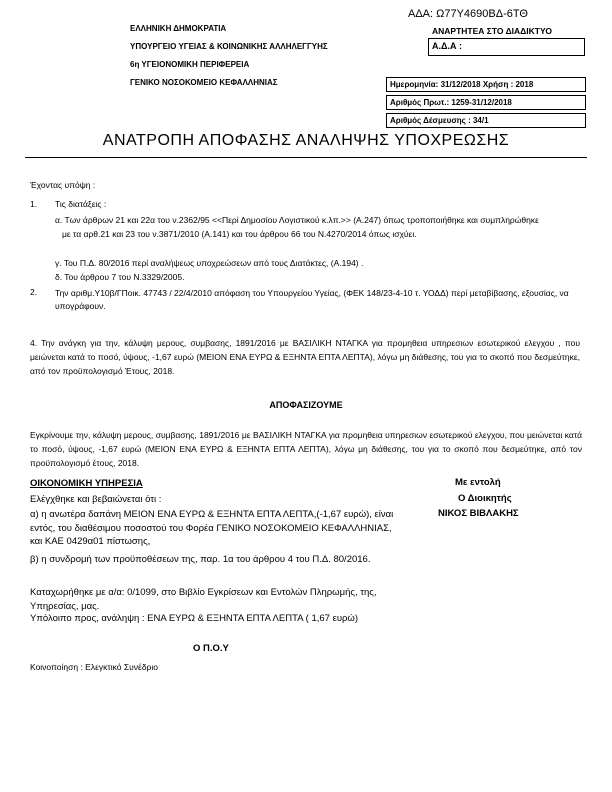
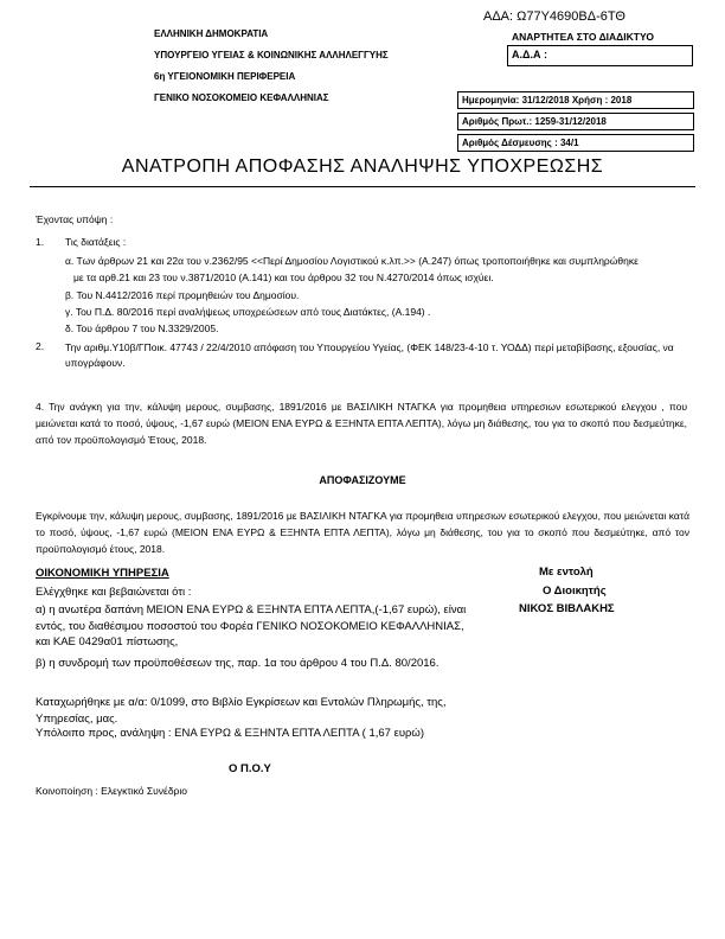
  ΑΔΑ: Ω77Υ4690ΒΔ-6ΤΘ
  ΕΛΛΗΝΙΚΗ ΔΗΜΟΚΡΑΤΙΑ
  ΥΠΟΥΡΓΕΙΟ ΥΓΕΙΑΣ & ΚΟΙΝΩΝΙΚΗΣ ΑΛΛΗΛΕΓΓΥΗΣ
  6η ΥΓΕΙΟΝΟΜΙΚΗ ΠΕΡΙΦΕΡΕΙΑ
  ΓΕΝΙΚΟ ΝΟΣΟΚΟΜΕΙΟ ΚΕΦΑΛΛΗΝΙΑΣ
  ΑΝΑΡΤΗΤΕΑ ΣΤΟ ΔΙΑΔΙΚΤΥΟ
  Α.Δ.Α :
  Ημερομηνία: 31/12/2018 Χρήση : 2018
  Αριθμός Πρωτ.: 1259-31/12/2018
  Αριθμός Δέσμευσης : 34/1
  ΑΝΑΤΡΟΠΗ ΑΠΟΦΑΣΗΣ ΑΝΑΛΗΨΗΣ ΥΠΟΧΡΕΩΣΗΣ
  Έχοντας υπόψη :
  1.
  Τις διατάξεις :
  α. Των άρθρων 21 και 22α του ν.2362/95 <<Περί Δημοσίου Λογιστικού κ.λπ.>> (Α.247) όπως τροποποιήθηκε και συμπληρώθηκε
- με τα αρθ.21 και 23 του ν.3871/2010 (Α.141) και του άρθρου 66 του Ν.4270/2014 όπως ισχύει.
+ με τα αρθ.21 και 23 του ν.3871/2010 (Α.141) και του άρθρου 32 του Ν.4270/2014 όπως ισχύει.
+ β. Του Ν.4412/2016 περί προμηθειών του Δημοσίου.
  γ. Του Π.Δ. 80/2016 περί αναλήψεως υποχρεώσεων από τους Διατάκτες, (Α.194) .
  δ. Του άρθρου 7 του Ν.3329/2005.
  2.
  Την αριθμ.Υ10β/ΓΠοικ. 47743 / 22/4/2010 απόφαση του Υπουργείου Υγείας, (ΦΕΚ 148/23-4-10 τ. ΥΟΔΔ) περί μεταβίβασης, εξουσίας, να υπογράφουν.
  4. Την ανάγκη για την, κάλυψη μερους, συμβασης, 1891/2016 με ΒΑΣΙΛΙΚΗ ΝΤΑΓΚΑ για προμηθεια υπηρεσιων εσωτερικού ελεγχου , που μειώνεται κατά το ποσό, ύψους, -1,67 ευρώ (ΜΕΙΟΝ ΕΝΑ ΕΥΡΩ & ΕΞΗΝΤΑ ΕΠΤΑ ΛΕΠΤΑ), λόγω μη διάθεσης, του για το σκοπό που δεσμεύτηκε, από τον προϋπολογισμό Έτους, 2018.
  ΑΠΟΦΑΣΙΖΟΥΜΕ
  Εγκρίνουμε την, κάλυψη μερους, συμβασης, 1891/2016 με ΒΑΣΙΛΙΚΗ ΝΤΑΓΚΑ για προμηθεια υπηρεσιων εσωτερικού ελεγχου, που μειώνεται κατά το ποσό, ύψους, -1,67 ευρώ (ΜΕΙΟΝ ΕΝΑ ΕΥΡΩ & ΕΞΗΝΤΑ ΕΠΤΑ ΛΕΠΤΑ), λόγω μη διάθεσης, του για το σκοπό που δεσμεύτηκε, από τον προϋπολογισμό έτους, 2018.
  ΟΙΚΟΝΟΜΙΚΗ ΥΠΗΡΕΣΙΑ
  Ελέγχθηκε και βεβαιώνεται ότι :
  α) η ανωτέρα δαπάνη ΜΕΙΟΝ ΕΝΑ ΕΥΡΩ & ΕΞΗΝΤΑ ΕΠΤΑ ΛΕΠΤΑ,(-1,67 ευρώ), είναι εντός, του διαθέσιμου ποσοστού του Φορέα ΓΕΝΙΚΟ ΝΟΣΟΚΟΜΕΙΟ ΚΕΦΑΛΛΗΝΙΑΣ, και ΚΑΕ 0429α01 πίστωσης,
  β) η συνδρομή των προϋποθέσεων της, παρ. 1α του άρθρου 4 του Π.Δ. 80/2016.
  Καταχωρήθηκε με α/α: 0/1099, στο Βιβλίο Εγκρίσεων και Εντολών Πληρωμής, της, Υπηρεσίας, μας.
  Υπόλοιπο προς, ανάληψη : ΕΝΑ ΕΥΡΩ & ΕΞΗΝΤΑ ΕΠΤΑ ΛΕΠΤΑ ( 1,67 ευρώ)
  Ο Π.Ο.Υ
  Με εντολή
  Ο Διοικητής
  ΝΙΚΟΣ ΒΙΒΛΑΚΗΣ
  Κοινοποίηση : Ελεγκτικό Συνέδριο
